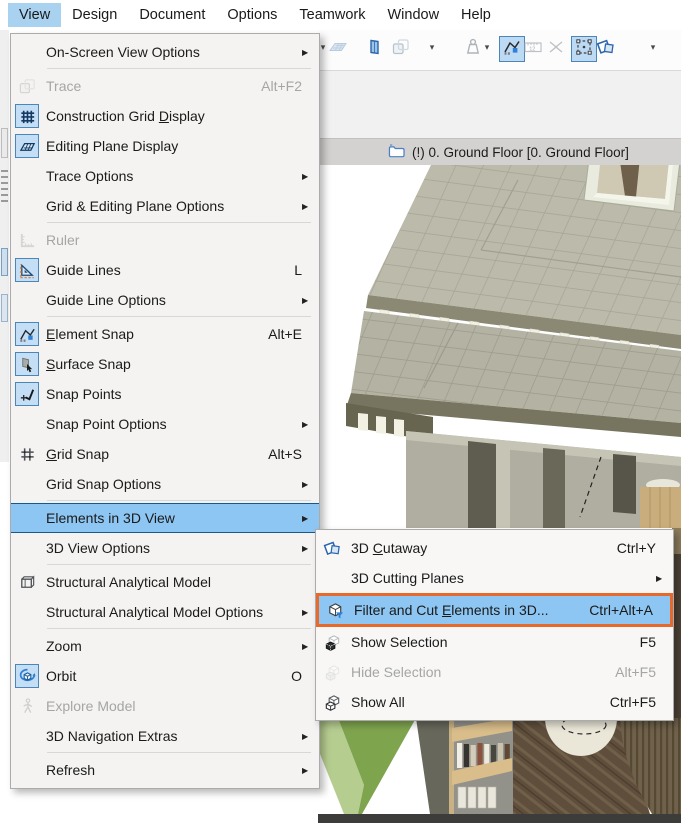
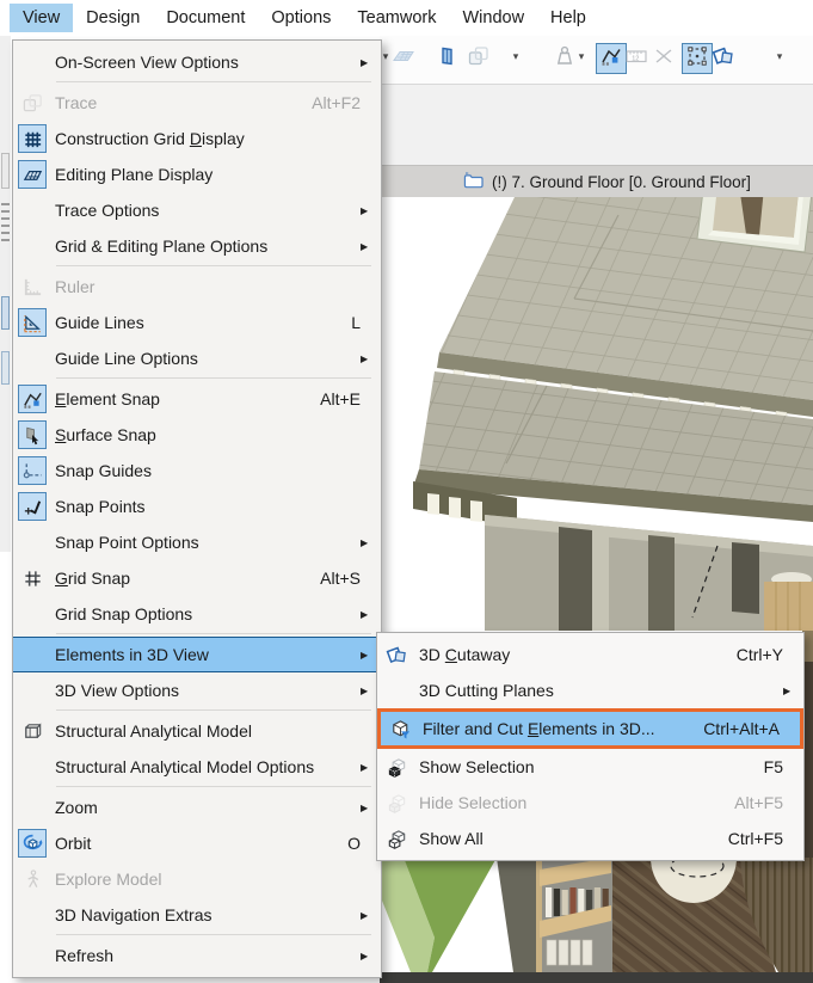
  View
  Design
  Document
  Options
  Teamwork
  Window
  Help
  ▾
  ▾
  ▾
  ▾
- (!) 0. Ground Floor [0. Ground Floor]
+ (!) 7. Ground Floor [0. Ground Floor]
  On-Screen View Options
  ▶
  Trace
  Alt+F2
  Construction Grid Display
  Editing Plane Display
  Trace Options
  ▶
  Grid & Editing Plane Options
  ▶
  Ruler
  Guide Lines
  L
  Guide Line Options
  ▶
  Element Snap
  Alt+E
  Surface Snap
+ Snap Guides
  Snap Points
  Snap Point Options
  ▶
  Grid Snap
  Alt+S
  Grid Snap Options
  ▶
  Elements in 3D View
  ▶
  3D View Options
  ▶
  Structural Analytical Model
  Structural Analytical Model Options
  ▶
  Zoom
  ▶
  Orbit
  O
  Explore Model
  3D Navigation Extras
  ▶
  Refresh
  ▶
  3D Cutaway
  Ctrl+Y
  3D Cutting Planes
  ▶
  Filter and Cut Elements in 3D...
  Ctrl+Alt+A
  Show Selection
  F5
  Hide Selection
  Alt+F5
  Show All
  Ctrl+F5
